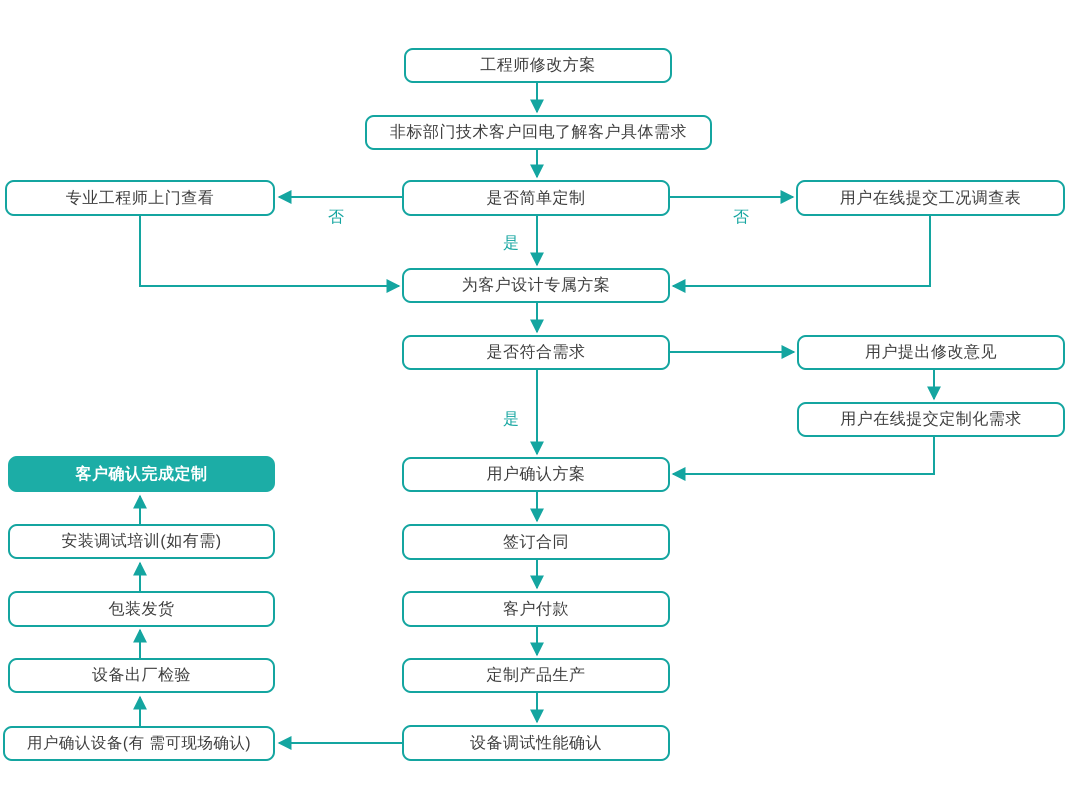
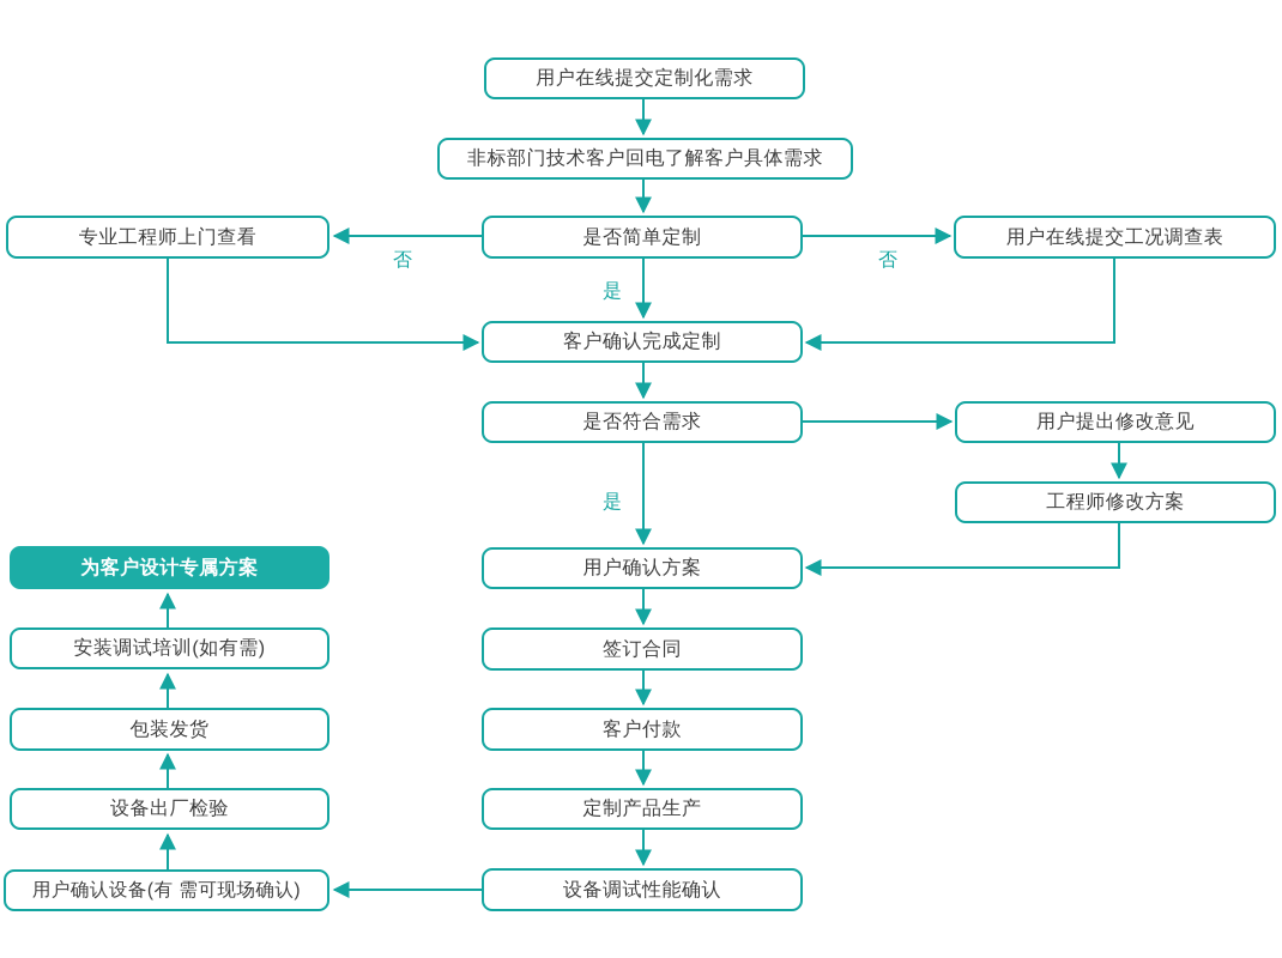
- 工程师修改方案
+ 用户在线提交定制化需求
  非标部门技术客户回电了解客户具体需求
  专业工程师上门查看
  是否简单定制
  用户在线提交工况调查表
- 为客户设计专属方案
+ 客户确认完成定制
  是否符合需求
  用户提出修改意见
- 用户在线提交定制化需求
+ 工程师修改方案
  用户确认方案
  签订合同
  客户付款
  定制产品生产
  设备调试性能确认
- 客户确认完成定制
+ 为客户设计专属方案
  安装调试培训(如有需)
  包装发货
  设备出厂检验
  用户确认设备(有 需可现场确认)
  否
  否
  是
  是
